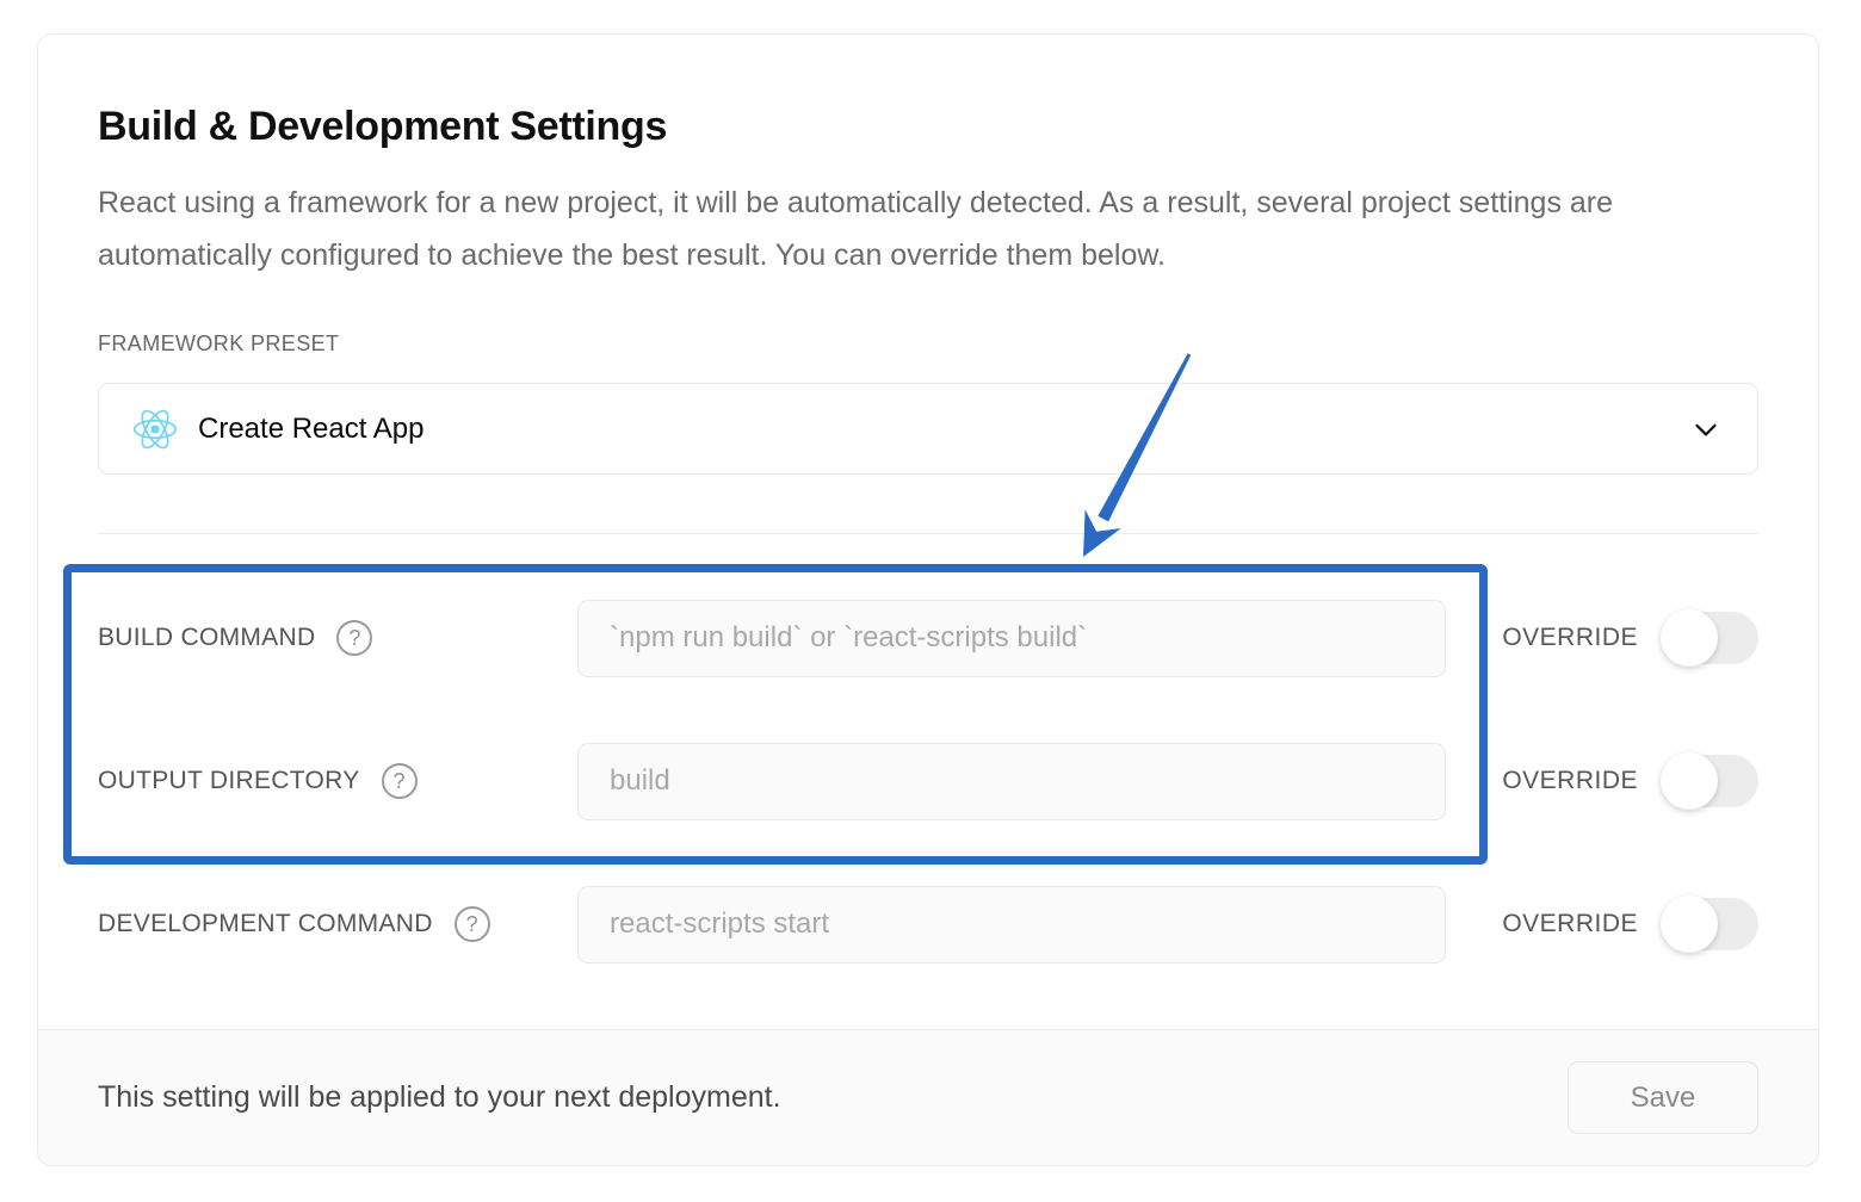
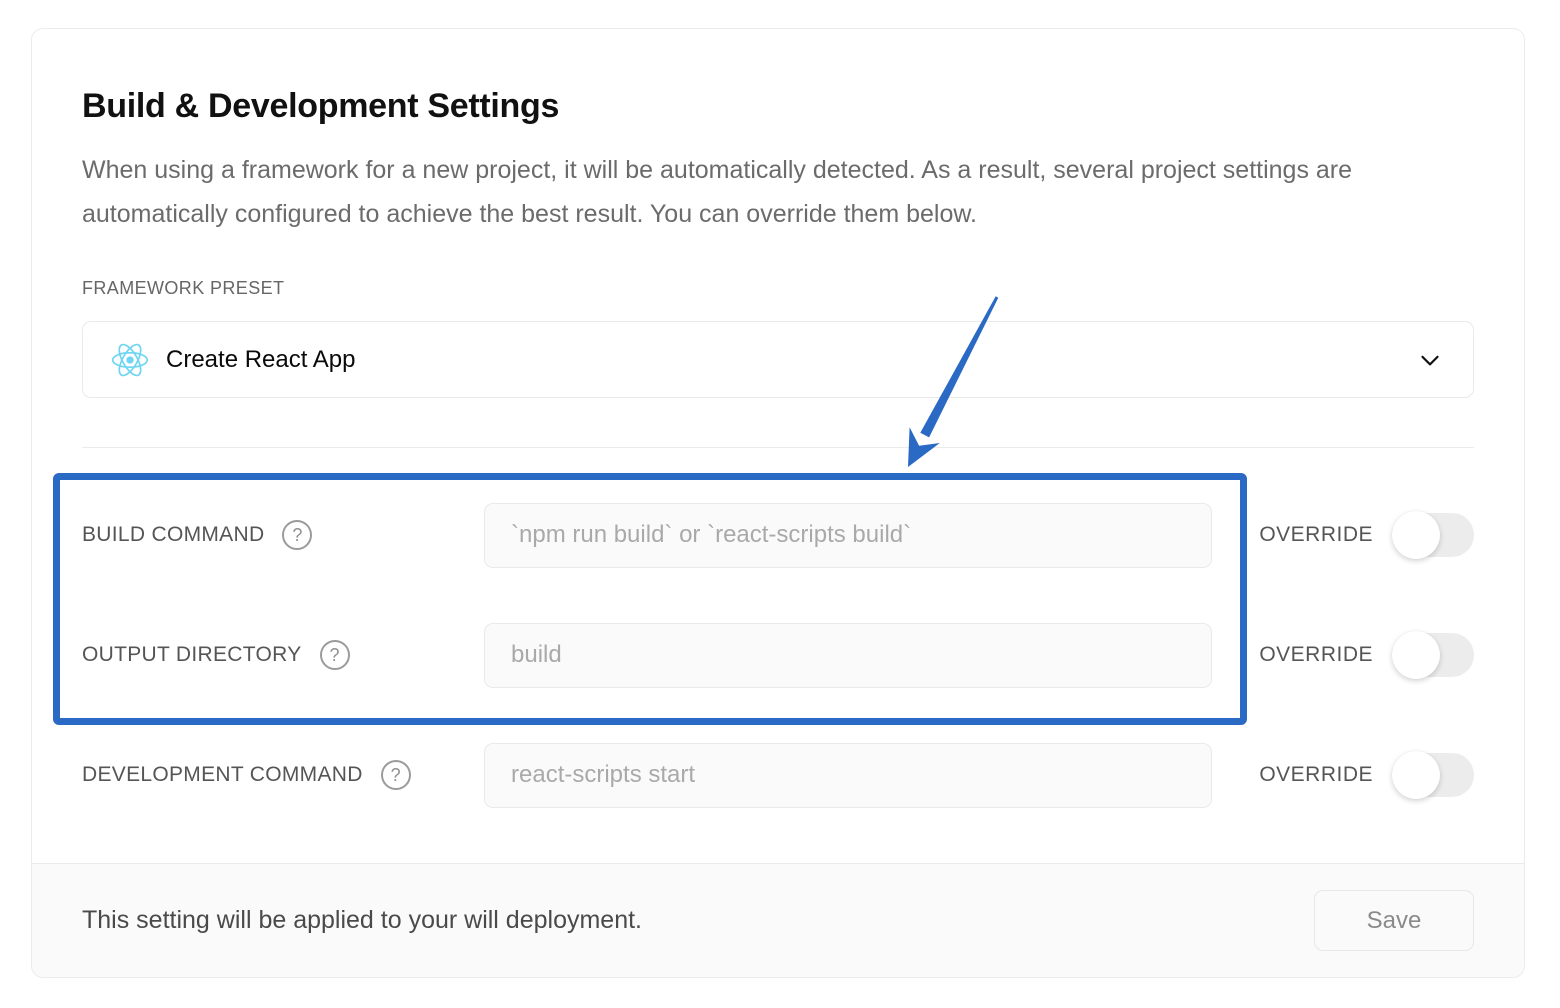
  Build & Development Settings
- React using a framework for a new project, it will be automatically detected. As a result, several project settings are automatically configured to achieve the best result. You can override them below.
+ When using a framework for a new project, it will be automatically detected. As a result, several project settings are automatically configured to achieve the best result. You can override them below.
  FRAMEWORK PRESET
  Create React App
  BUILD COMMAND
  ?
  `npm run build` or `react-scripts build`
  OVERRIDE
  OUTPUT DIRECTORY
  ?
  build
  OVERRIDE
  DEVELOPMENT COMMAND
  ?
  react-scripts start
  OVERRIDE
- This setting will be applied to your next deployment.
+ This setting will be applied to your will deployment.
  Save
